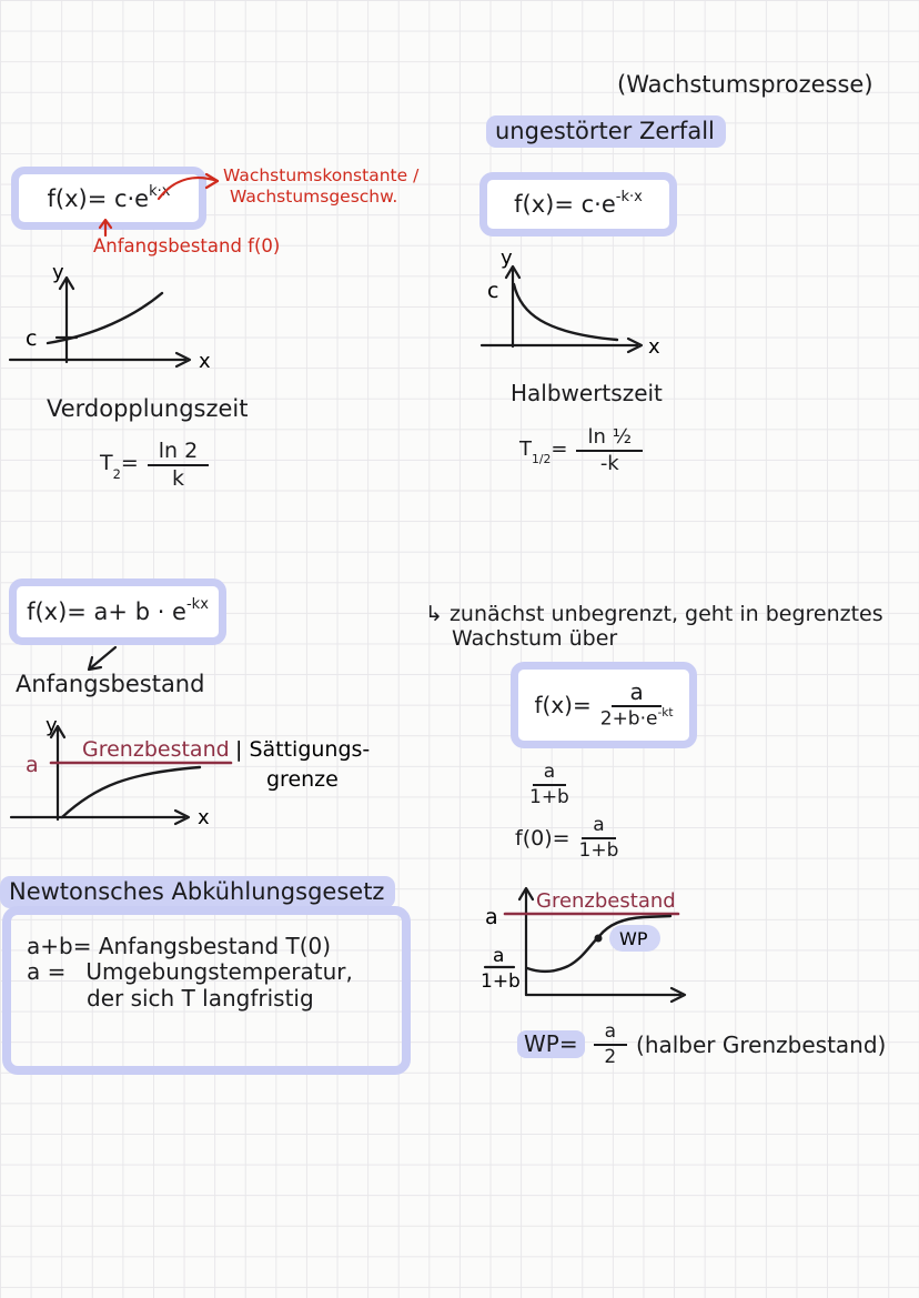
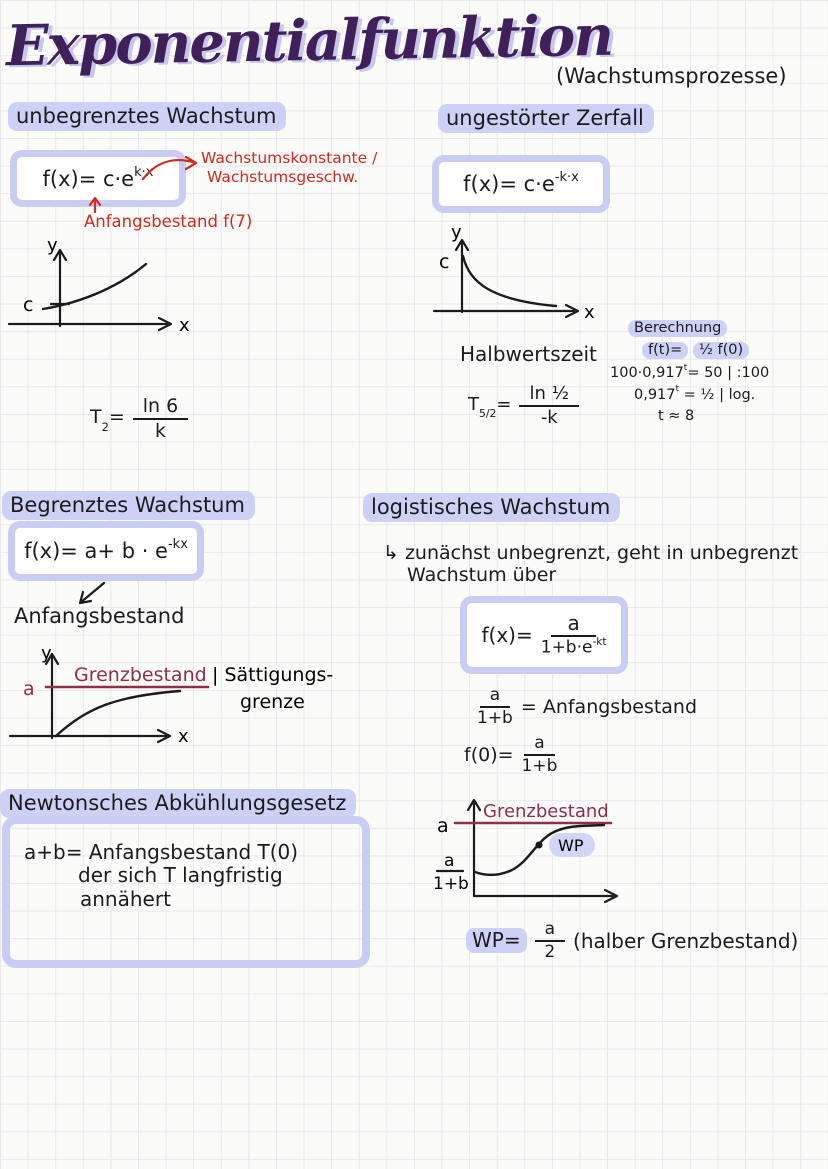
+ Exponentialfunktion
  (Wachstumsprozesse)
+ unbegrenztes Wachstum
  f(x)= c·ek·
  Wachstumskonstante /
  Wachstumsgeschw.
- Anfangsbestand f(0)
+ Anfangsbestand f(7)
  y
  c
  x
- Verdopplungszeit
  T2=
- ln 2
+ ln 6
  k
  ungestörter Zerfall
  f(x)= c·e-k·x
  y
  c
  x
  Halbwertszeit
- T1/2=
+ T5/2=
  ln ½
  -k
+ Berechnung
+ f(t)= ½ f(0)
+ 100·0,917t= 50 | :100
+ 0,917t = ½ | log.
+ t ≈ 8
+ Begrenztes Wachstum
  f(x)= a+ b · e-kx
  Anfangsbestand
  y
  a
  Grenzbestand
  | Sättigungs-
  grenze
  x
+ logistisches Wachstum
- ↳ zunächst unbegrenzt, geht in begrenztes
+ ↳ zunächst unbegrenzt, geht in unbegrenzt
  Wachstum über
  f(x)=
  a
- 2+b·e-kt
+ 1+b·e-kt
  a
  1+b
+ = Anfangsbestand
  f(0)=
  a
  1+b
  Newtonsches Abkühlungsgesetz
  a+b= Anfangsbestand T(0)
- a = Umgebungstemperatur,
  der sich T langfristig
+ annähert
  a
  Grenzbestand
  a
  1+b
  WP
  WP=
  a
  2
  (halber Grenzbestand)
